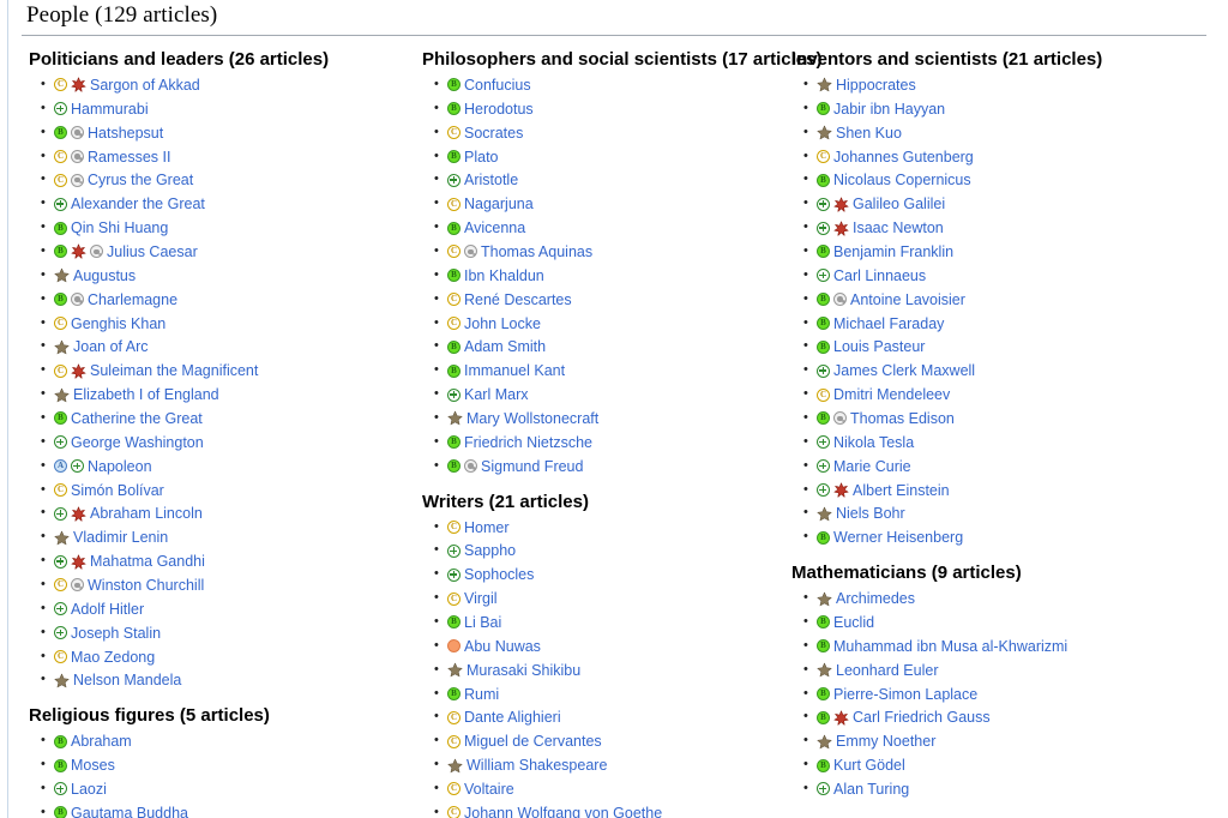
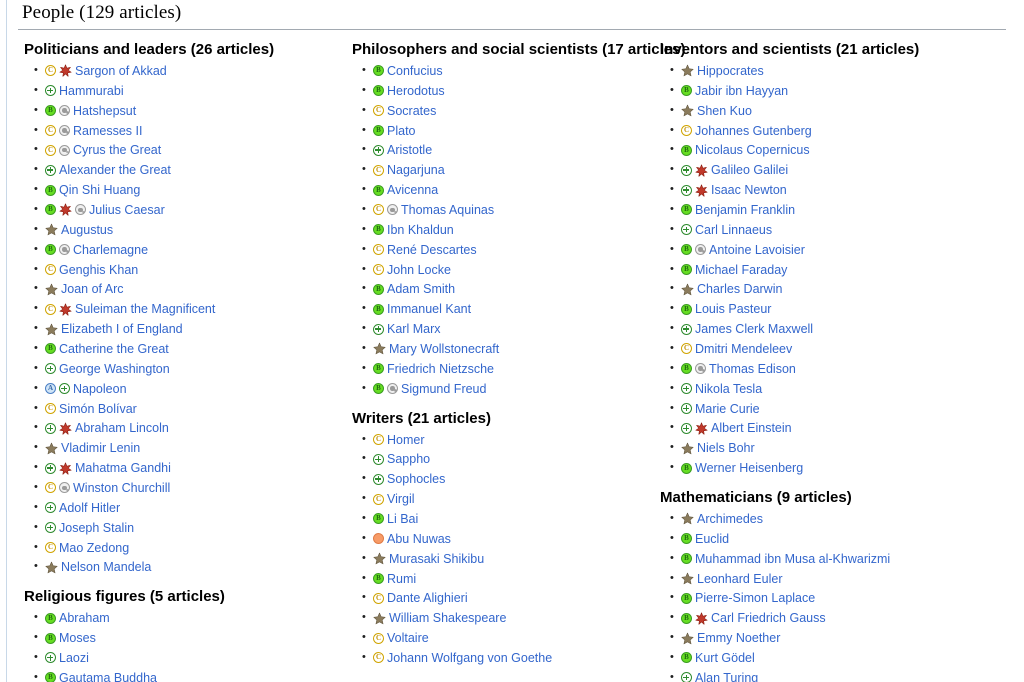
  People (129 articles)
  Politicians and leaders (26 articles)
  C Sargon of Akkad
  Hammurabi
  B Hatshepsut
  C Ramesses II
  C Cyrus the Great
  Alexander the Great
  B Qin Shi Huang
  B Julius Caesar
  Augustus
  B Charlemagne
  C Genghis Khan
  Joan of Arc
  C Suleiman the Magnificent
  Elizabeth I of England
  B Catherine the Great
  George Washington
  A Napoleon
  C Simón Bolívar
  Abraham Lincoln
  Vladimir Lenin
  Mahatma Gandhi
  C Winston Churchill
  Adolf Hitler
  Joseph Stalin
  C Mao Zedong
  Nelson Mandela
  Religious figures (5 articles)
  B Abraham
  B Moses
  Laozi
  B Gautama Buddha
  Philosophers and social scientists (17 artic
  B Confucius
  B Herodotus
  C Socrates
  B Plato
  Aristotle
  C Nagarjuna
  B Avicenna
  C Thomas Aquinas
  B Ibn Khaldun
  C René Descartes
  C John Locke
  B Adam Smith
  B Immanuel Kant
  Karl Marx
  Mary Wollstonecraft
  B Friedrich Nietzsche
  B Sigmund Freud
  Writers (21 articles)
  C Homer
  Sappho
  Sophocles
  C Virgil
  B Li Bai
  Abu Nuwas
  Murasaki Shikibu
  B Rumi
  C Dante Alighieri
- C Miguel de Cervantes
  William Shakespeare
  C Voltaire
  C Johann Wolfgang von Goethe
  Inventors and scientists (21 articles)
  Hippocrates
  B Jabir ibn Hayyan
  Shen Kuo
  C Johannes Gutenberg
  B Nicolaus Copernicus
  Galileo Galilei
  Isaac Newton
  B Benjamin Franklin
  Carl Linnaeus
  B Antoine Lavoisier
  B Michael Faraday
+ Charles Darwin
  B Louis Pasteur
  James Clerk Maxwell
  C Dmitri Mendeleev
  B Thomas Edison
  Nikola Tesla
  Marie Curie
  Albert Einstein
  Niels Bohr
  B Werner Heisenberg
  Mathematicians (9 articles)
  Archimedes
  B Euclid
  B Muhammad ibn Musa al-Khwarizmi
  Leonhard Euler
  B Pierre-Simon Laplace
  B Carl Friedrich Gauss
  Emmy Noether
  B Kurt Gödel
  Alan Turing
